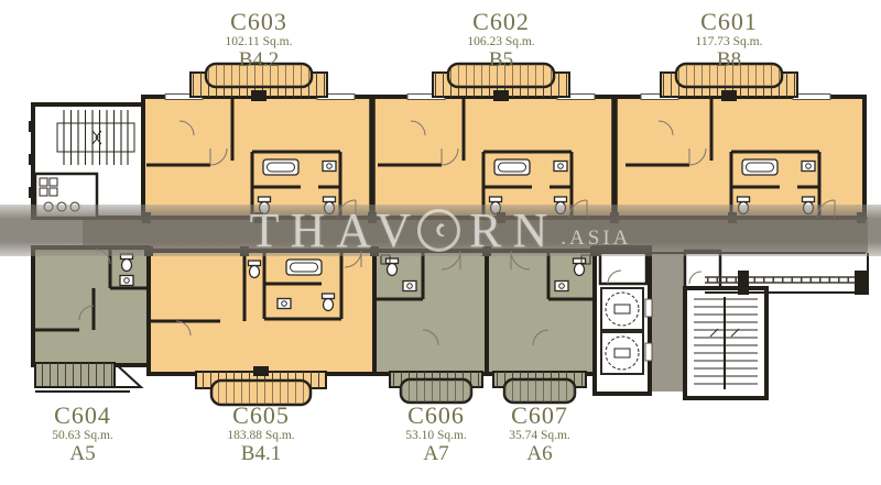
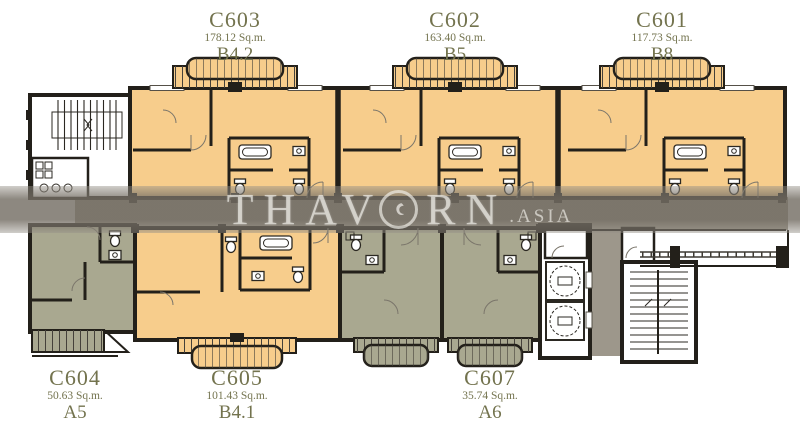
  THAV
  RN
  .ASIA
  C603
- 102.11 Sq.m.
+ 178.12 Sq.m.
  B4.2
  C602
- 106.23 Sq.m.
+ 163.40 Sq.m.
  B5
  C601
  117.73 Sq.m.
  B8
  C604
  50.63 Sq.m.
  A5
  C605
- 183.88 Sq.m.
+ 101.43 Sq.m.
  B4.1
- C606
- 53.10 Sq.m.
- A7
  C607
  35.74 Sq.m.
  A6
